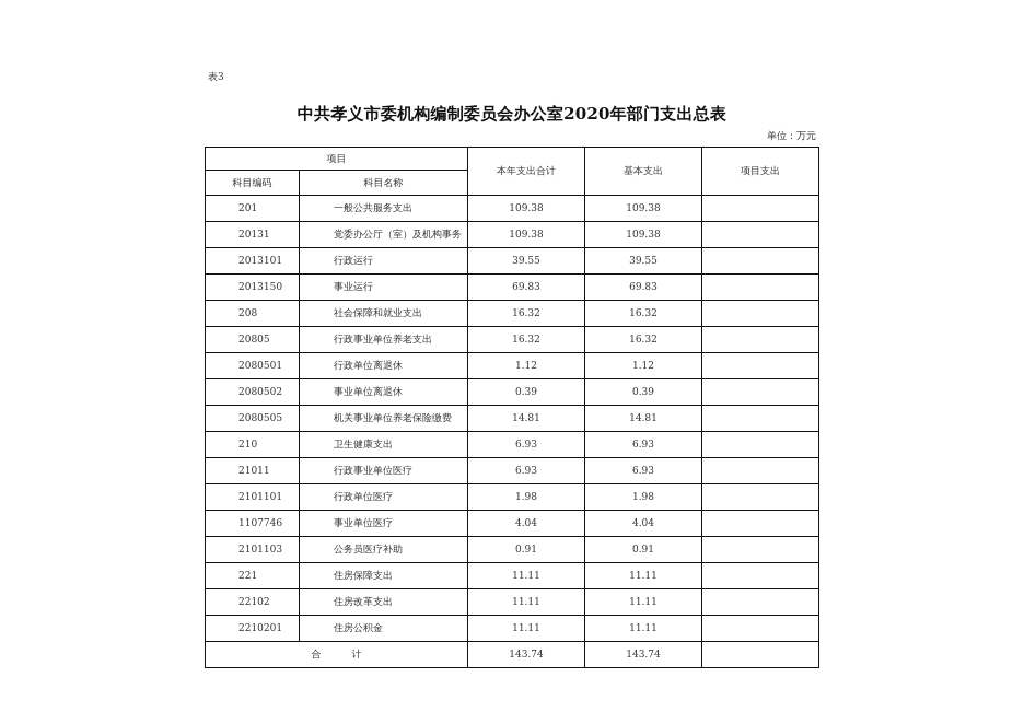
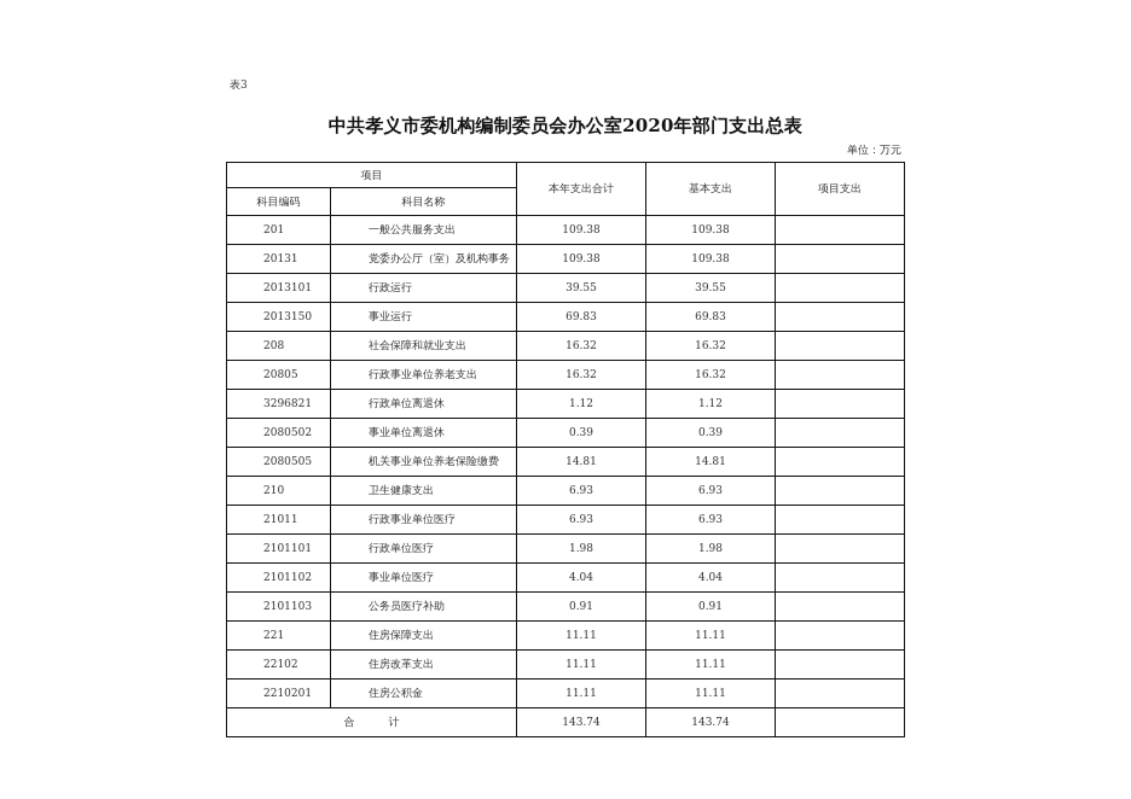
  表3
  中共孝义市委机构编制委员会办公室2020年部门支出总表
  单位：万元
  项目	本年支出合计	基本支出	项目支出
  科目编码	科目名称
  201	一般公共服务支出	109.38	109.38
  20131	党委办公厅（室）及机构事务	109.38	109.38
  2013101	行政运行	39.55	39.55
  2013150	事业运行	69.83	69.83
  208	社会保障和就业支出	16.32	16.32
  20805	行政事业单位养老支出	16.32	16.32
- 2080501	行政单位离退休	1.12	1.12
+ 3296821	行政单位离退休	1.12	1.12
  2080502	事业单位离退休	0.39	0.39
  2080505	机关事业单位养老保险缴费	14.81	14.81
  210	卫生健康支出	6.93	6.93
  21011	行政事业单位医疗	6.93	6.93
  2101101	行政单位医疗	1.98	1.98
- 1107746	事业单位医疗	4.04	4.04
+ 2101102	事业单位医疗	4.04	4.04
  2101103	公务员医疗补助	0.91	0.91
  221	住房保障支出	11.11	11.11
  22102	住房改革支出	11.11	11.11
  2210201	住房公积金	11.11	11.11
  合 计	143.74	143.74
